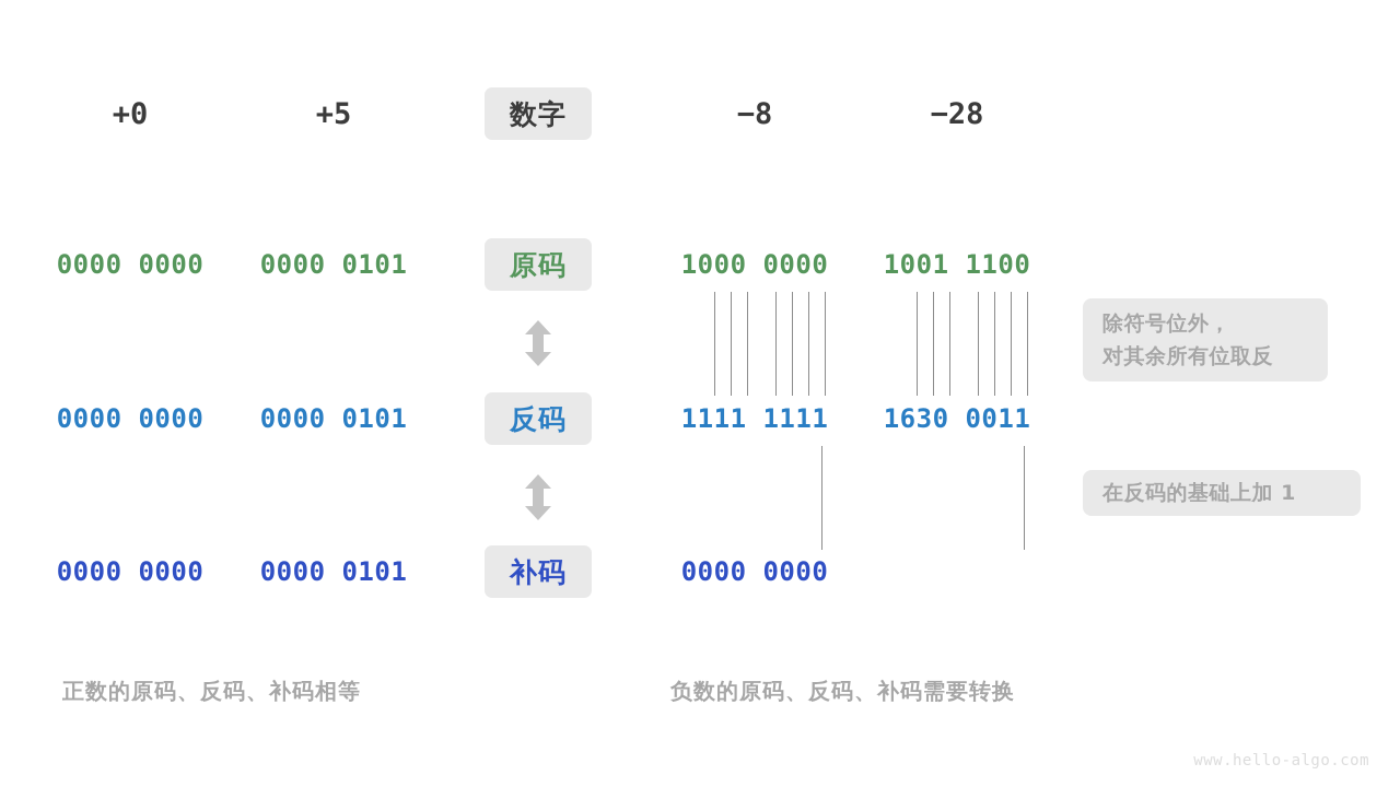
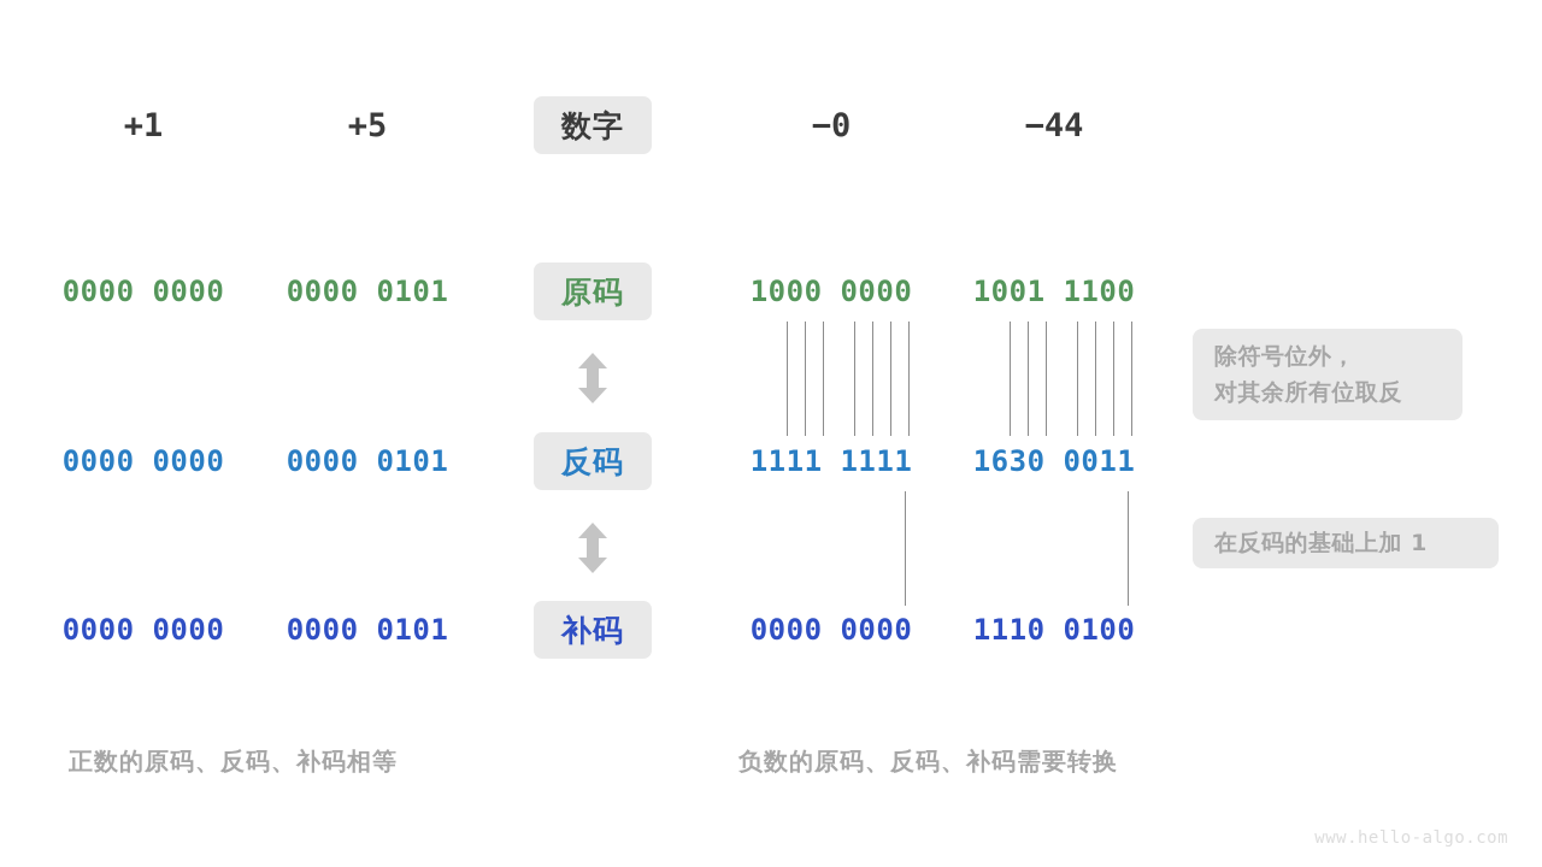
- +0
+ +1
  +5
  数字
- −8
+ −0
- −28
+ −44
  0000 0000
  0000 0101
  原码
  1000 0000
  1001 1100
  0000 0000
  0000 0101
  反码
  1111 1111
  1630 0011
  0000 0000
  0000 0101
  补码
  0000 0000
+ 1110 0100
  除符号位外，
  对其余所有位取反
  在反码的基础上加 1
  正数的原码、反码、补码相等
  负数的原码、反码、补码需要转换
  www.hello-algo.com
